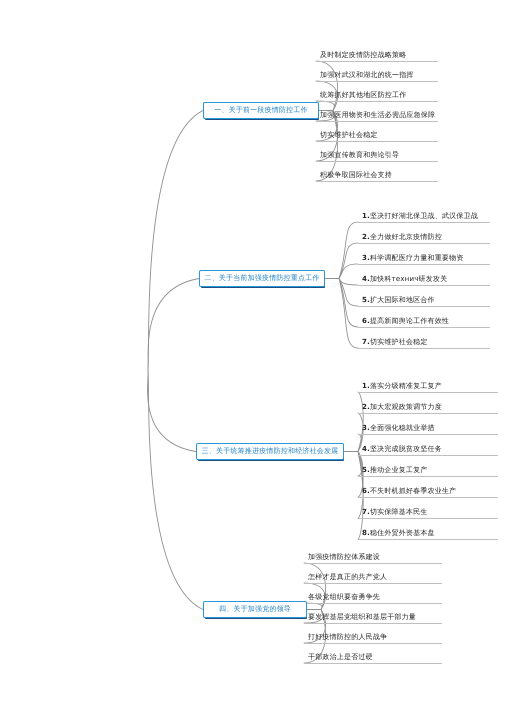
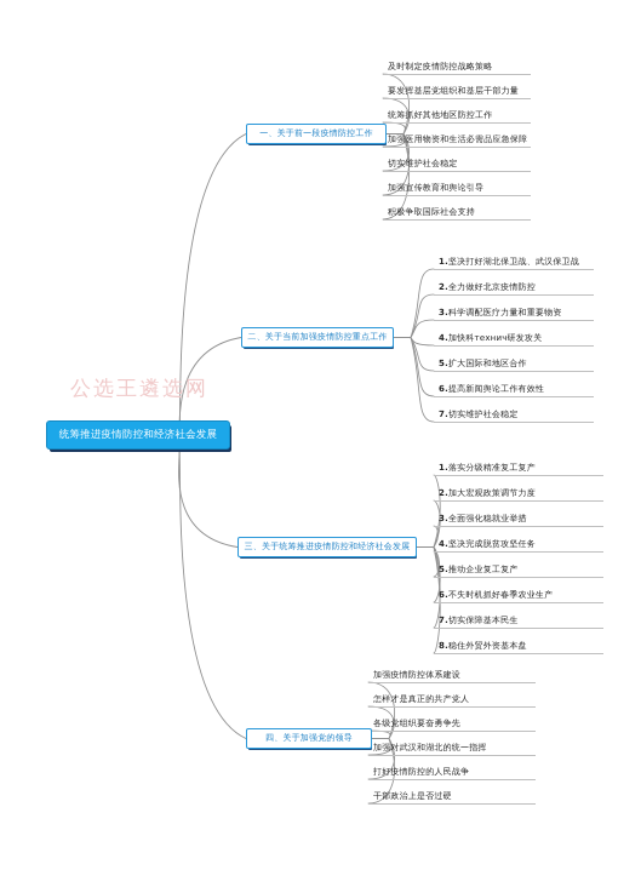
+ 公选王遴选网
+ 统筹推进疫情防控和经济社会发展
  一、关于前一段疫情防控工作
  二、关于当前加强疫情防控重点工作
  三、关于统筹推进疫情防控和经济社会发展
  四、关于加强党的领导
  及时制定疫情防控战略策略
- 加强对武汉和湖北的统一指挥
+ 要发挥基层党组织和基层干部力量
  统筹抓好其他地区防控工作
  加强医用物资和生活必需品应急保障
  切实维护社会稳定
  加强宣传教育和舆论引导
  积极争取国际社会支持
  1.坚决打好湖北保卫战、武汉保卫战
  2.全力做好北京疫情防控
  3.科学调配医疗力量和重要物资
  4.加快科технич研发攻关
  5.扩大国际和地区合作
  6.提高新闻舆论工作有效性
  7.切实维护社会稳定
  1.落实分级精准复工复产
  2.加大宏观政策调节力度
  3.全面强化稳就业举措
  4.坚决完成脱贫攻坚任务
  5.推动企业复工复产
  6.不失时机抓好春季农业生产
  7.切实保障基本民生
  8.稳住外贸外资基本盘
  加强疫情防控体系建设
  怎样才是真正的共产党人
  各级党组织要奋勇争先
- 要发挥基层党组织和基层干部力量
+ 加强对武汉和湖北的统一指挥
  打好疫情防控的人民战争
  干部政治上是否过硬
